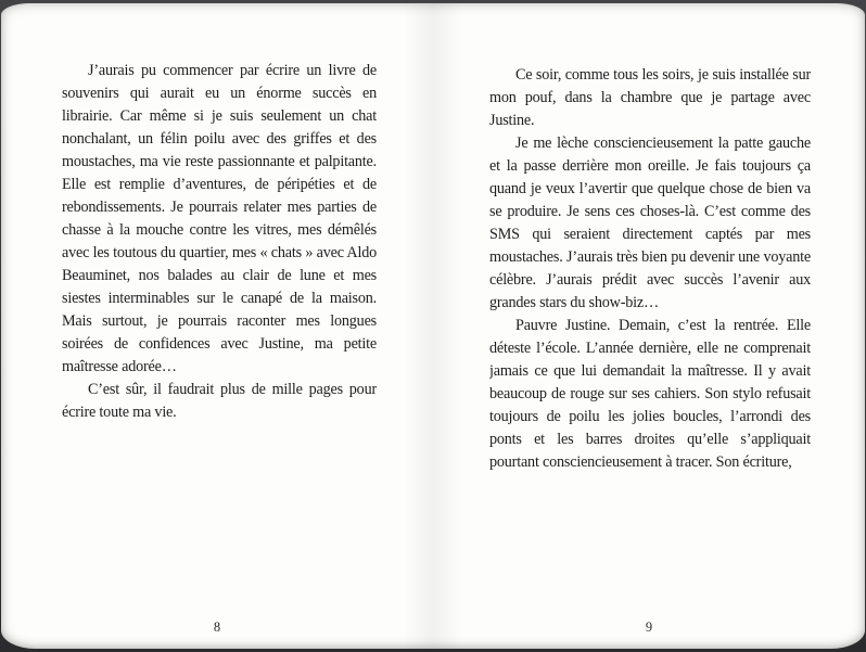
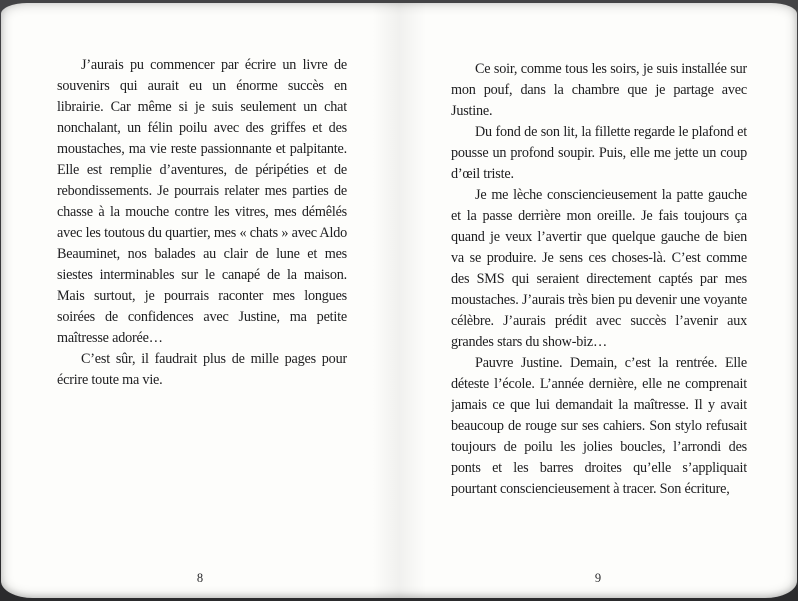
  J’aurais pu commencer par écrire un livre de souvenirs qui aurait eu un énorme succès en librairie. Car même si je suis seulement un chat nonchalant, un félin poilu avec des griffes et des moustaches, ma vie reste passionnante et palpitante. Elle est remplie d’aventures, de péripéties et de rebondissements. Je pourrais relater mes parties de chasse à la mouche contre les vitres, mes démêlés avec les toutous du quartier, mes « chats » avec Aldo Beauminet, nos balades au clair de lune et mes siestes interminables sur le canapé de la maison. Mais surtout, je pourrais raconter mes longues soirées de confidences avec Justine, ma petite maîtresse adorée…
  C’est sûr, il faudrait plus de mille pages pour écrire toute ma vie.
  8
  Ce soir, comme tous les soirs, je suis installée sur mon pouf, dans la chambre que je partage avec Justine.
+ Du fond de son lit, la fillette regarde le plafond et pousse un profond soupir. Puis, elle me jette un coup d’œil triste.
- Je me lèche consciencieusement la patte gauche et la passe derrière mon oreille. Je fais toujours ça quand je veux l’avertir que quelque chose de bien va se produire. Je sens ces choses-là. C’est comme des SMS qui seraient directement captés par mes moustaches. J’aurais très bien pu devenir une voyante célèbre. J’aurais prédit avec succès l’avenir aux grandes stars du show-biz…
+ Je me lèche consciencieusement la patte gauche et la passe derrière mon oreille. Je fais toujours ça quand je veux l’avertir que quelque gauche de bien va se produire. Je sens ces choses-là. C’est comme des SMS qui seraient directement captés par mes moustaches. J’aurais très bien pu devenir une voyante célèbre. J’aurais prédit avec succès l’avenir aux grandes stars du show-biz…
  Pauvre Justine. Demain, c’est la rentrée. Elle déteste l’école. L’année dernière, elle ne comprenait jamais ce que lui demandait la maîtresse. Il y avait beaucoup de rouge sur ses cahiers. Son stylo refusait toujours de poilu les jolies boucles, l’arrondi des ponts et les barres droites qu’elle s’appliquait pourtant consciencieusement à tracer. Son écriture,
  9
